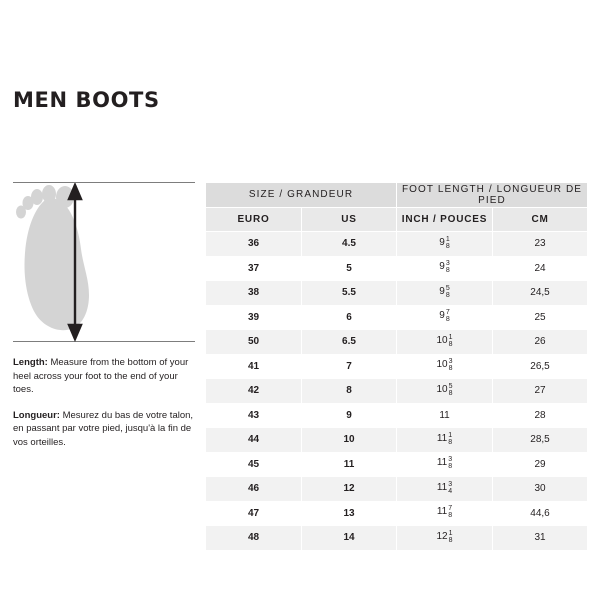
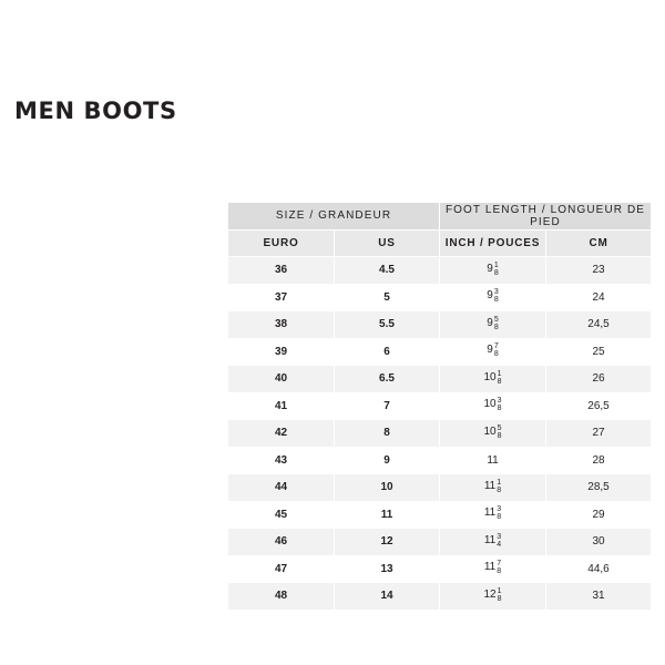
  MEN BOOTS
- Length: Measure from the bottom of your heel across your foot to the end of your toes.
- Longueur: Mesurez du bas de votre talon, en passant par votre pied, jusqu'à la fin de vos orteilles.
  SIZE / GRANDEUR	FOOT LENGTH / LONGUEUR DE PIED
  EURO	US	INCH / POUCES	CM
  36	4.5	9	23
  37	5	9	24
  38	5.5	9	24,5
  39	6	9	25
- 50	6.5	10	26
+ 40	6.5	10	26
  41	7	10	26,5
  42	8	10	27
  43	9	11	28
  44	10	11	28,5
  45	11	11	29
  46	12	11	30
  47	13	11	44,6
  48	14	12	31
